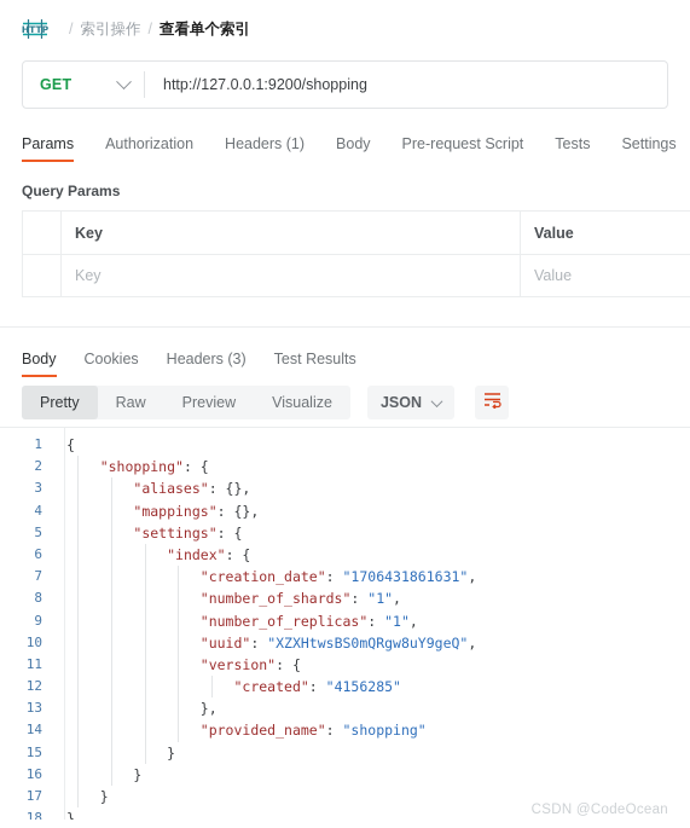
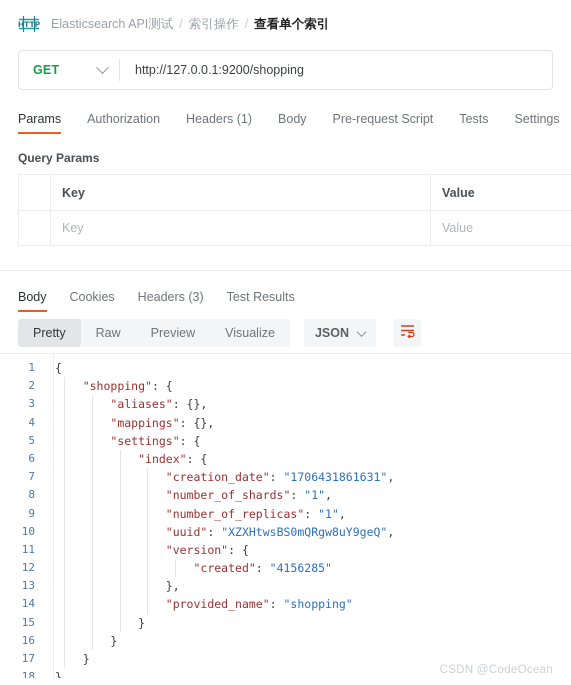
  HTTP
+ Elasticsearch API测试
  /
  索引操作
  /
  查看单个索引
  GET
  http://127.0.0.1:9200/shopping
  Params
  Authorization
  Headers (1)
  Body
  Pre-request Script
  Tests
  Settings
  Query Params
  Key
  Value
  Key
  Value
  Body
  Cookies
  Headers (3)
  Test Results
  Pretty
  Raw
  Preview
  Visualize
  JSON
  1
  {
  2
  "shopping": {
  3
  "aliases": {},
  4
  "mappings": {},
  5
  "settings": {
  6
  "index": {
  7
  "creation_date": "1706431861631",
  8
  "number_of_shards": "1",
  9
  "number_of_replicas": "1",
  10
  "uuid": "XZXHtwsBS0mQRgw8uY9geQ",
  11
  "version": {
  12
  "created": "4156285"
  13
  },
  14
  "provided_name": "shopping"
  15
  }
  16
  }
  17
  }
  18
  }
  CSDN @CodeOcean
